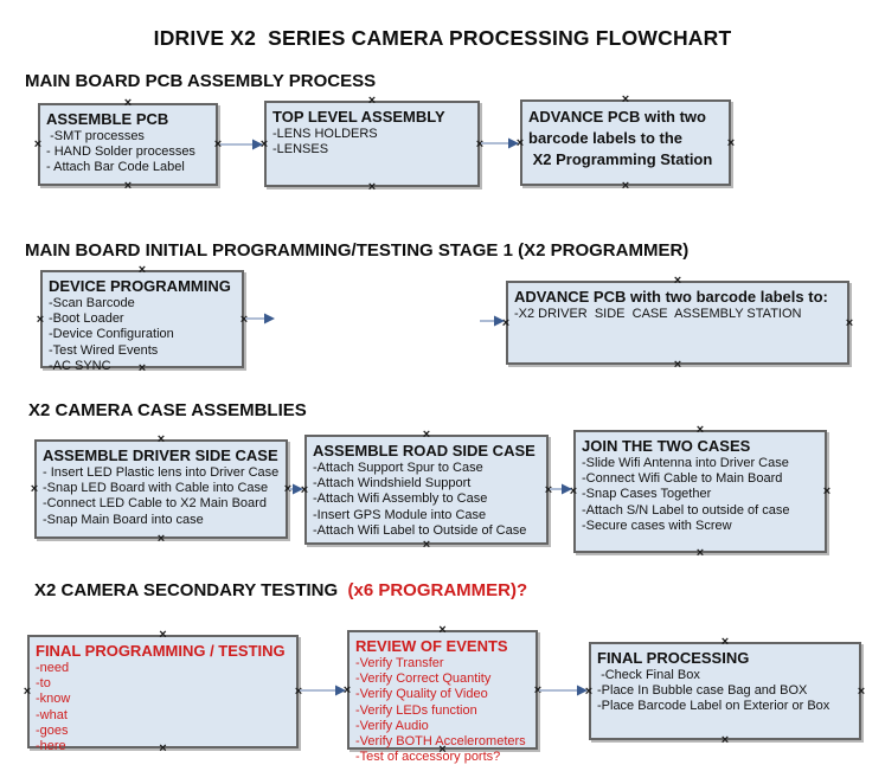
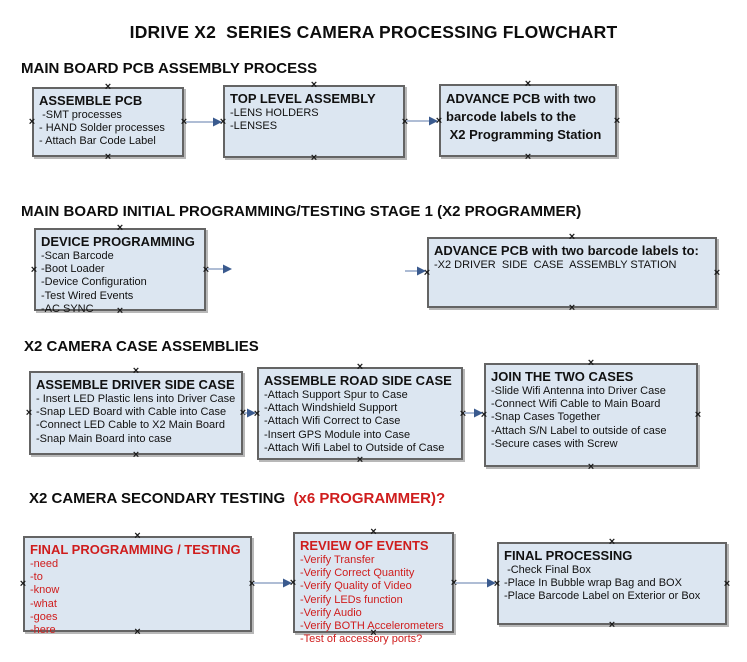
  IDRIVE X2 SERIES CAMERA PROCESSING FLOWCHART
  MAIN BOARD PCB ASSEMBLY PROCESS
  ASSEMBLE PCB
  -SMT processes
  - HAND Solder processes
  - Attach Bar Code Label
  TOP LEVEL ASSEMBLY
  -LENS HOLDERS
  -LENSES
  ADVANCE PCB with two
  barcode labels to the
  X2 Programming Station
  MAIN BOARD INITIAL PROGRAMMING/TESTING STAGE 1 (X2 PROGRAMMER)
  DEVICE PROGRAMMING
  -Scan Barcode
  -Boot Loader
  -Device Configuration
  -Test Wired Events
  -AC SYNC
  ADVANCE PCB with two barcode labels to:
  -X2 DRIVER SIDE CASE ASSEMBLY STATION
  X2 CAMERA CASE ASSEMBLIES
  ASSEMBLE DRIVER SIDE CASE
  - Insert LED Plastic lens into Driver Case
  -Snap LED Board with Cable into Case
  -Connect LED Cable to X2 Main Board
  -Snap Main Board into case
  ASSEMBLE ROAD SIDE CASE
  -Attach Support Spur to Case
  -Attach Windshield Support
- -Attach Wifi Assembly to Case
+ -Attach Wifi Correct to Case
  -Insert GPS Module into Case
  -Attach Wifi Label to Outside of Case
  JOIN THE TWO CASES
  -Slide Wifi Antenna into Driver Case
  -Connect Wifi Cable to Main Board
  -Snap Cases Together
  -Attach S/N Label to outside of case
  -Secure cases with Screw
  X2 CAMERA SECONDARY TESTING (x6 PROGRAMMER)?
  FINAL PROGRAMMING / TESTING
  -need
  -to
  -know
  -what
  -goes
  -here
  REVIEW OF EVENTS
  -Verify Transfer
  -Verify Correct Quantity
  -Verify Quality of Video
  -Verify LEDs function
  -Verify Audio
  -Verify BOTH Accelerometers
  -Test of accessory ports?
  FINAL PROCESSING
  -Check Final Box
- -Place In Bubble case Bag and BOX
+ -Place In Bubble wrap Bag and BOX
  -Place Barcode Label on Exterior or Box
